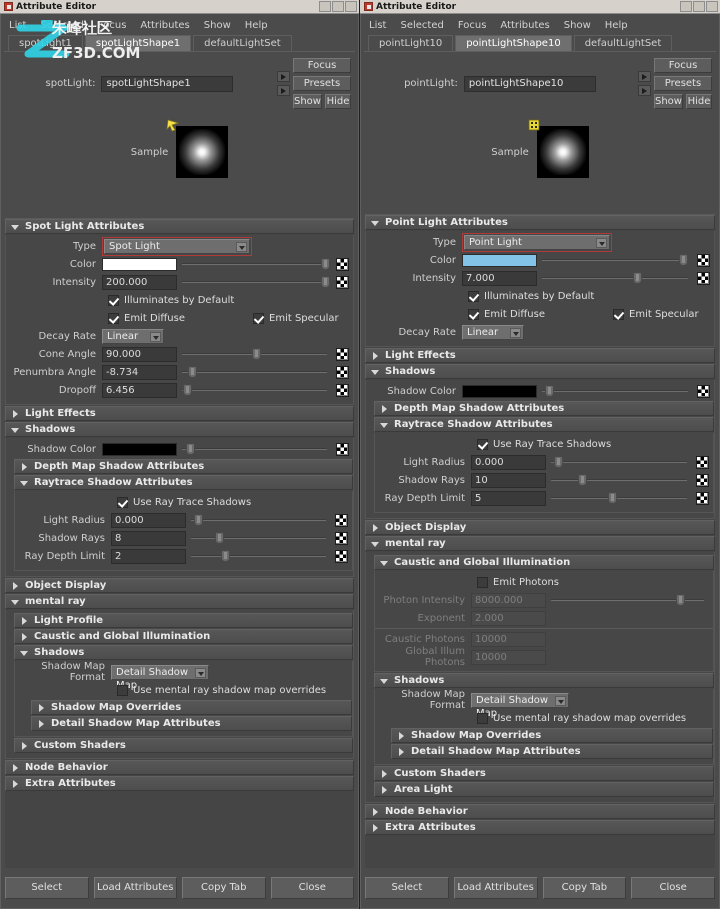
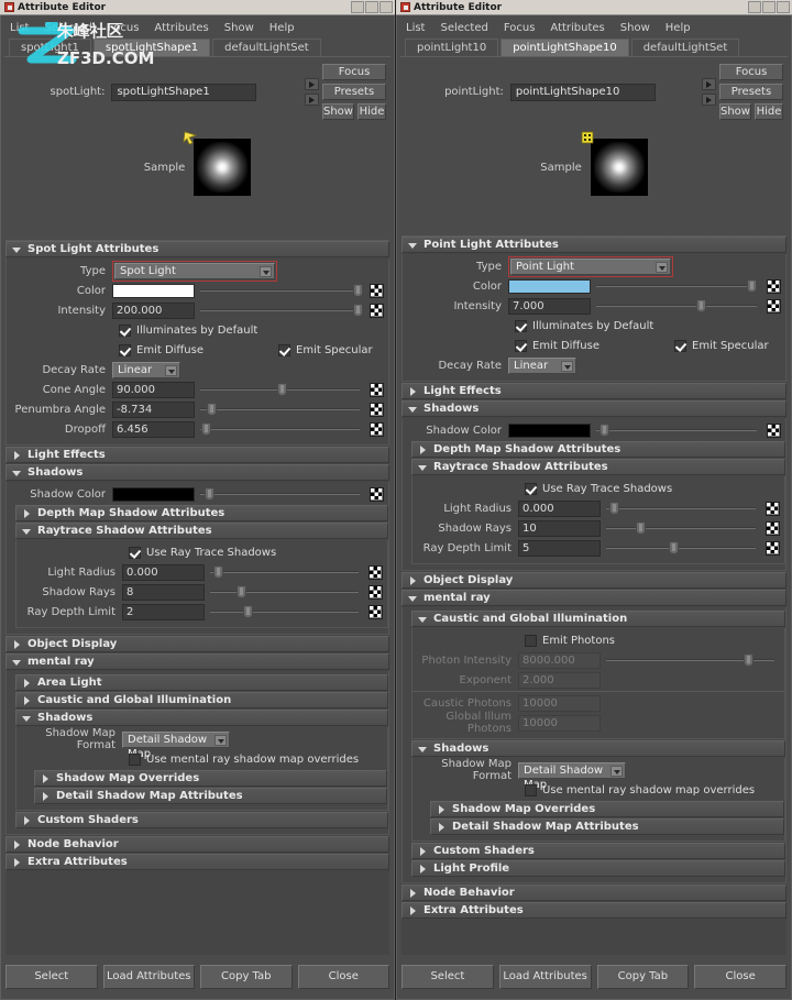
  Attribute Editor
  Focus
  Attributes
  Show
  Help
  spoght1
  spotLightShape1
  defaultLightSet
  spotLight:
  spotLightShape1
  Focus
  Presets
  Show
  Hide
  Sample
  Spot Light Attributes
  Type
  Spot Light
  Color
  Intensity
  200.000
  Illuminates by Default
  Emit Diffuse
  Emit Specular
  Decay Rate
  Linear
  Cone Angle
  90.000
  Penumbra Angle
  -8.734
  Dropoff
  6.456
  Light Effects
  Shadows
  Shadow Color
  Depth Map Shadow Attributes
  Raytrace Shadow Attributes
  Use Ray Trace Shadows
  Light Radius
  0.000
  Shadow Rays
  8
  Ray Depth Limit
  2
  Object Display
  mental ray
- Light Profile
+ Area Light
  Caustic and Global Illumination
  Shadows
  Shadow Map Format
  Detail Shadow p
  se mental ray shadow map overrides
  Shadow Map Overrides
  Detail Shadow Map Attributes
  Custom Shaders
  Node Behavior
  Extra Attributes
  Select
  Load Attributes
  Copy Tab
  Close
  Attribute Editor
  List
  Selected
  Focus
  Attributes
  Show
  Help
  pointLight10
  pointLightShape10
  defaultLightSet
  pointLight:
  pointLightShape10
  Focus
  Presets
  Show
  Hide
  Sample
  Point Light Attributes
  Type
  Point Light
  Color
  Intensity
  7.000
  Illuminates by Default
  Emit Diffuse
  Emit Specular
  Decay Rate
  Linear
  Light Effects
  Shadows
  Shadow Color
  Depth Map Shadow Attributes
  Raytrace Shadow Attributes
  Use Ray Trace Shadows
  Light Radius
  0.000
  Shadow Rays
  10
  Ray Depth Limit
  5
  Object Display
  mental ray
  Caustic and Global Illumination
  Emit Photons
  Photon Intensity
  8000.000
  Exponent
  2.000
  Caustic Photons
  10000
  Global Illum Photons
  10000
  Shadows
  Shadow Map Format
  Detail Shadow p
  se mental ray shadow map overrides
  Shadow Map Overrides
  Detail Shadow Map Attributes
  Custom Shaders
- Area Light
+ Light Profile
  Node Behavior
  Extra Attributes
  Select
  Load Attributes
  Copy Tab
  Close
  朱峰社区
  ZF3D.COM
